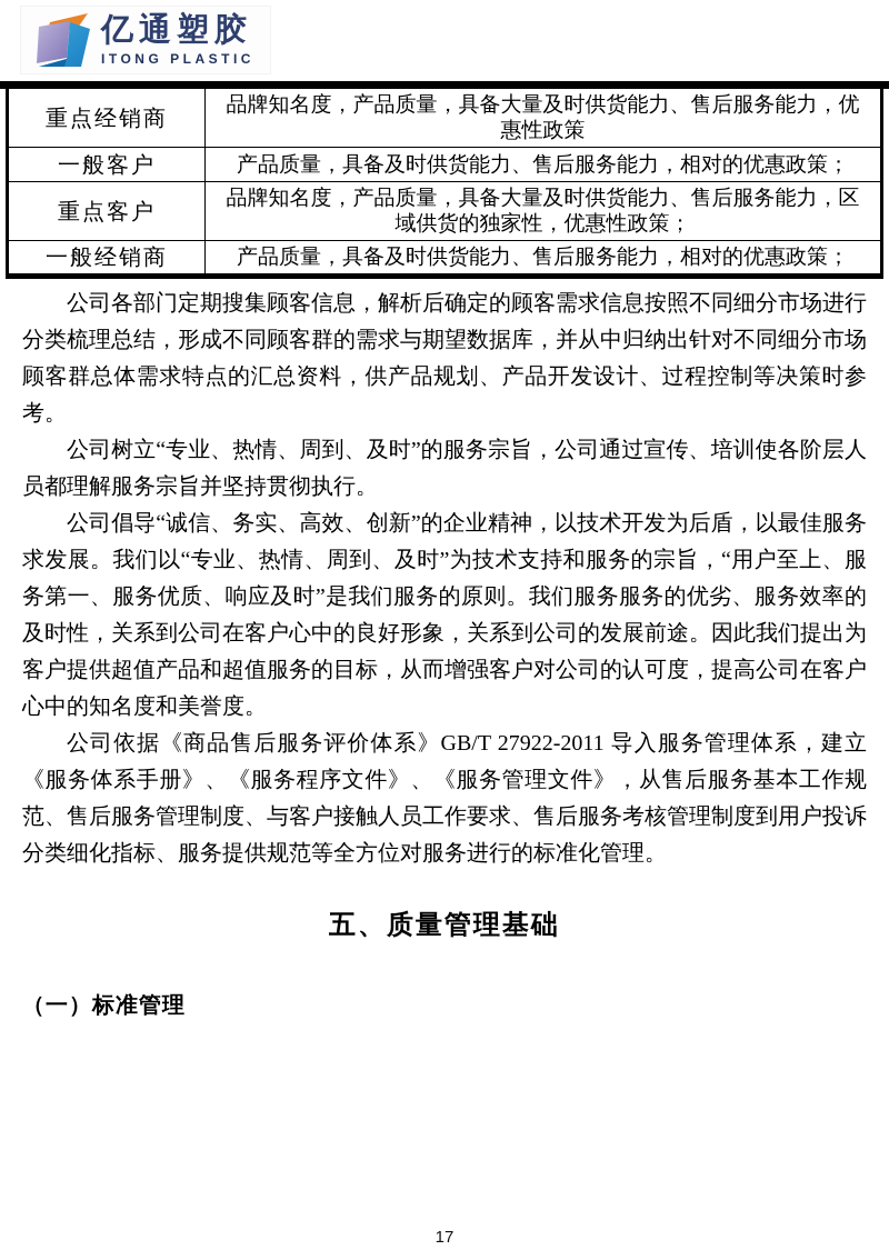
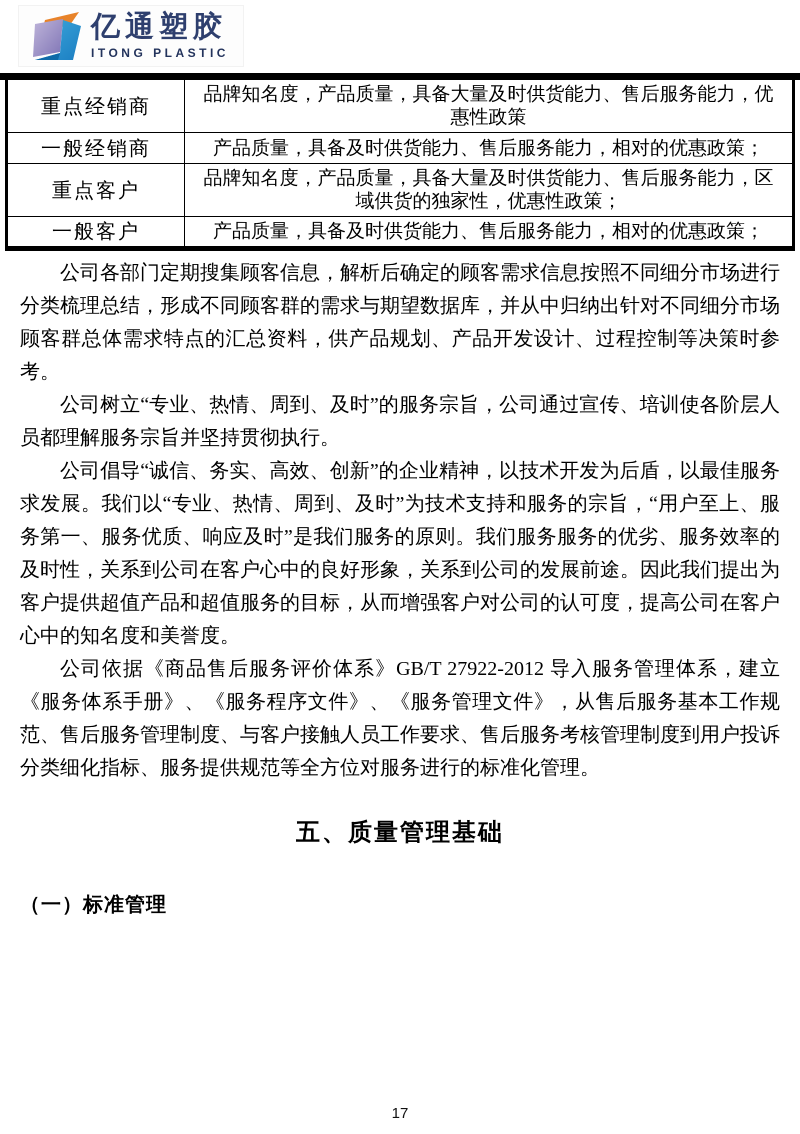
  亿通塑胶
  ITONG PLASTIC
  重点经销商	品牌知名度，产品质量，具备大量及时供货能力、售后服务能力，优惠性政策
- 一般客户	产品质量，具备及时供货能力、售后服务能力，相对的优惠政策；
+ 一般经销商	产品质量，具备及时供货能力、售后服务能力，相对的优惠政策；
  重点客户	品牌知名度，产品质量，具备大量及时供货能力、售后服务能力，区域供货的独家性，优惠性政策；
- 一般经销商	产品质量，具备及时供货能力、售后服务能力，相对的优惠政策；
+ 一般客户	产品质量，具备及时供货能力、售后服务能力，相对的优惠政策；
  公司各部门定期搜集顾客信息，解析后确定的顾客需求信息按照不同细分市场进行分类梳理总结，形成不同顾客群的需求与期望数据库，并从中归纳出针对不同细分市场顾客群总体需求特点的汇总资料，供产品规划、产品开发设计、过程控制等决策时参考。
  公司树立“专业、热情、周到、及时”的服务宗旨，公司通过宣传、培训使各阶层人员都理解服务宗旨并坚持贯彻执行。
  公司倡导“诚信、务实、高效、创新”的企业精神，以技术开发为后盾，以最佳服务求发展。我们以“专业、热情、周到、及时”为技术支持和服务的宗旨，“用户至上、服务第一、服务优质、响应及时”是我们服务的原则。我们服务服务的优劣、服务效率的及时性，关系到公司在客户心中的良好形象，关系到公司的发展前途。因此我们提出为客户提供超值产品和超值服务的目标，从而增强客户对公司的认可度，提高公司在客户心中的知名度和美誉度。
- 公司依据《商品售后服务评价体系》GB/T 27922-2011 导入服务管理体系，建立《服务体系手册》、《服务程序文件》、《服务管理文件》，从售后服务基本工作规范、售后服务管理制度、与客户接触人员工作要求、售后服务考核管理制度到用户投诉分类细化指标、服务提供规范等全方位对服务进行的标准化管理。
+ 公司依据《商品售后服务评价体系》GB/T 27922-2012 导入服务管理体系，建立《服务体系手册》、《服务程序文件》、《服务管理文件》，从售后服务基本工作规范、售后服务管理制度、与客户接触人员工作要求、售后服务考核管理制度到用户投诉分类细化指标、服务提供规范等全方位对服务进行的标准化管理。
  五、质量管理基础
  （一）标准管理
  17
